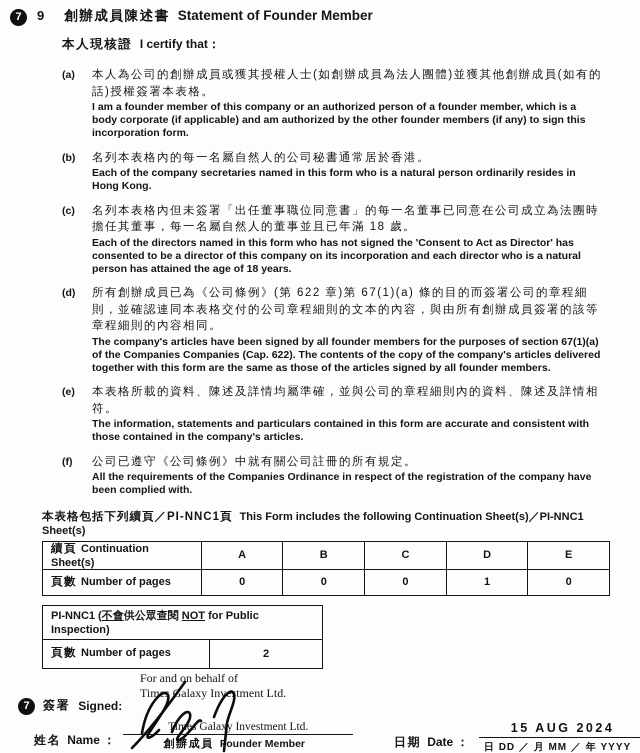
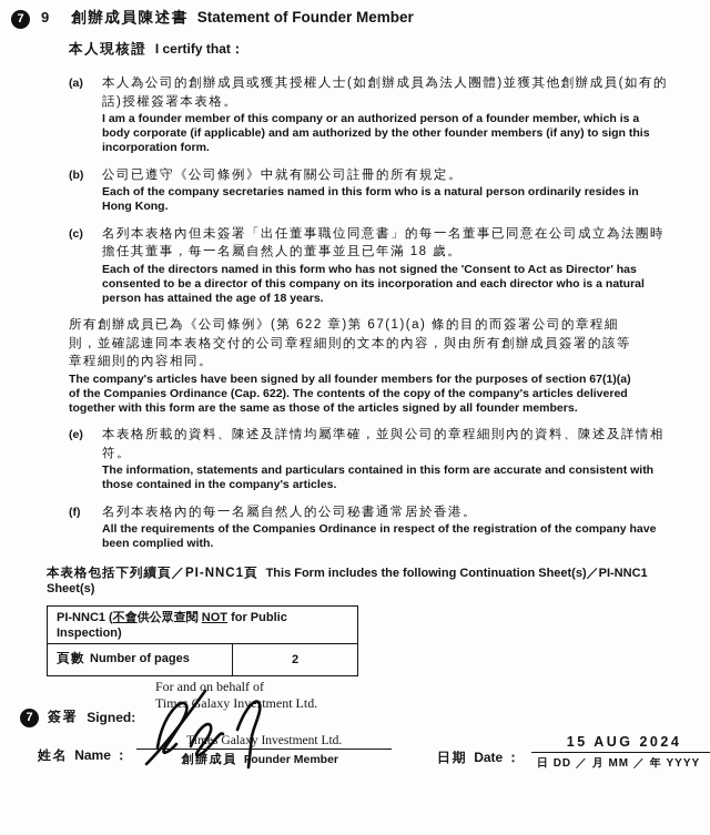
  7
  9
  創辦成員陳述書 Statement of Founder Member
  本人現核證 I certify that：
  (a)
  本人為公司的創辦成員或獲其授權人士(如創辦成員為法人團體)並獲其他創辦成員(如有的話)授權簽署本表格。
  I am a founder member of this company or an authorized person of a founder member, which is a body corporate (if applicable) and am authorized by the other founder members (if any) to sign this incorporation form.
  (b)
- 名列本表格內的每一名屬自然人的公司秘書通常居於香港。
+ 公司已遵守《公司條例》中就有關公司註冊的所有規定。
  Each of the company secretaries named in this form who is a natural person ordinarily resides in Hong Kong.
  (c)
  名列本表格內但未簽署「出任董事職位同意書」的每一名董事已同意在公司成立為法團時擔任其董事，每一名屬自然人的董事並且已年滿 18 歲。
  Each of the directors named in this form who has not signed the 'Consent to Act as Director' has consented to be a director of this company on its incorporation and each director who is a natural person has attained the age of 18 years.
- (d)
  所有創辦成員已為《公司條例》(第 622 章)第 67(1)(a) 條的目的而簽署公司的章程細則，並確認連同本表格交付的公司章程細則的文本的內容，與由所有創辦成員簽署的該等章程細則的內容相同。
- The company's articles have been signed by all founder members for the purposes of section 67(1)(a) of the Companies Companies (Cap. 622). The contents of the copy of the company's articles delivered together with this form are the same as those of the articles signed by all founder members.
+ The company's articles have been signed by all founder members for the purposes of section 67(1)(a) of the Companies Ordinance (Cap. 622). The contents of the copy of the company's articles delivered together with this form are the same as those of the articles signed by all founder members.
  (e)
  本表格所載的資料、陳述及詳情均屬準確，並與公司的章程細則內的資料、陳述及詳情相符。
  The information, statements and particulars contained in this form are accurate and consistent with those contained in the company's articles.
  (f)
- 公司已遵守《公司條例》中就有關公司註冊的所有規定。
+ 名列本表格內的每一名屬自然人的公司秘書通常居於香港。
  All the requirements of the Companies Ordinance in respect of the registration of the company have been complied with.
  本表格包括下列續頁／PI-NNC1頁 This Form includes the following Continuation Sheet(s)／PI-NNC1 Sheet(s)
- 續頁 Continuation Sheet(s)	A	B	C	D	E
- 頁數 Number of pages	0	0	0	1	0
  PI-NNC1 (不會供公眾查閱 NOT for Public Inspection)
  頁數 Number of pages	2
  For and on behalf of
  Timalaxy Invtment Ltd.
  7
  簽署
  Signed:
  姓名 Name ：
  Time Galaxy Investment Ltd.
  創辦成員 Founder Member
  日期 Date ：
  15 AUG 2024
  日 DD ／ 月 MM ／ 年 YYYY
